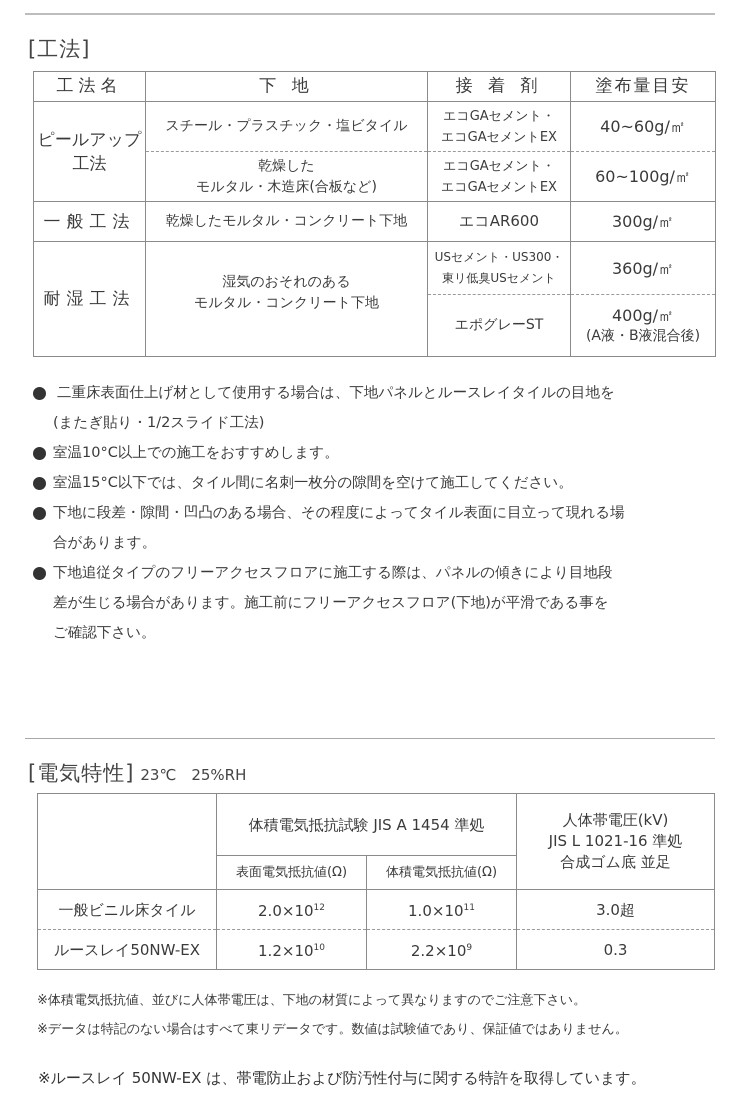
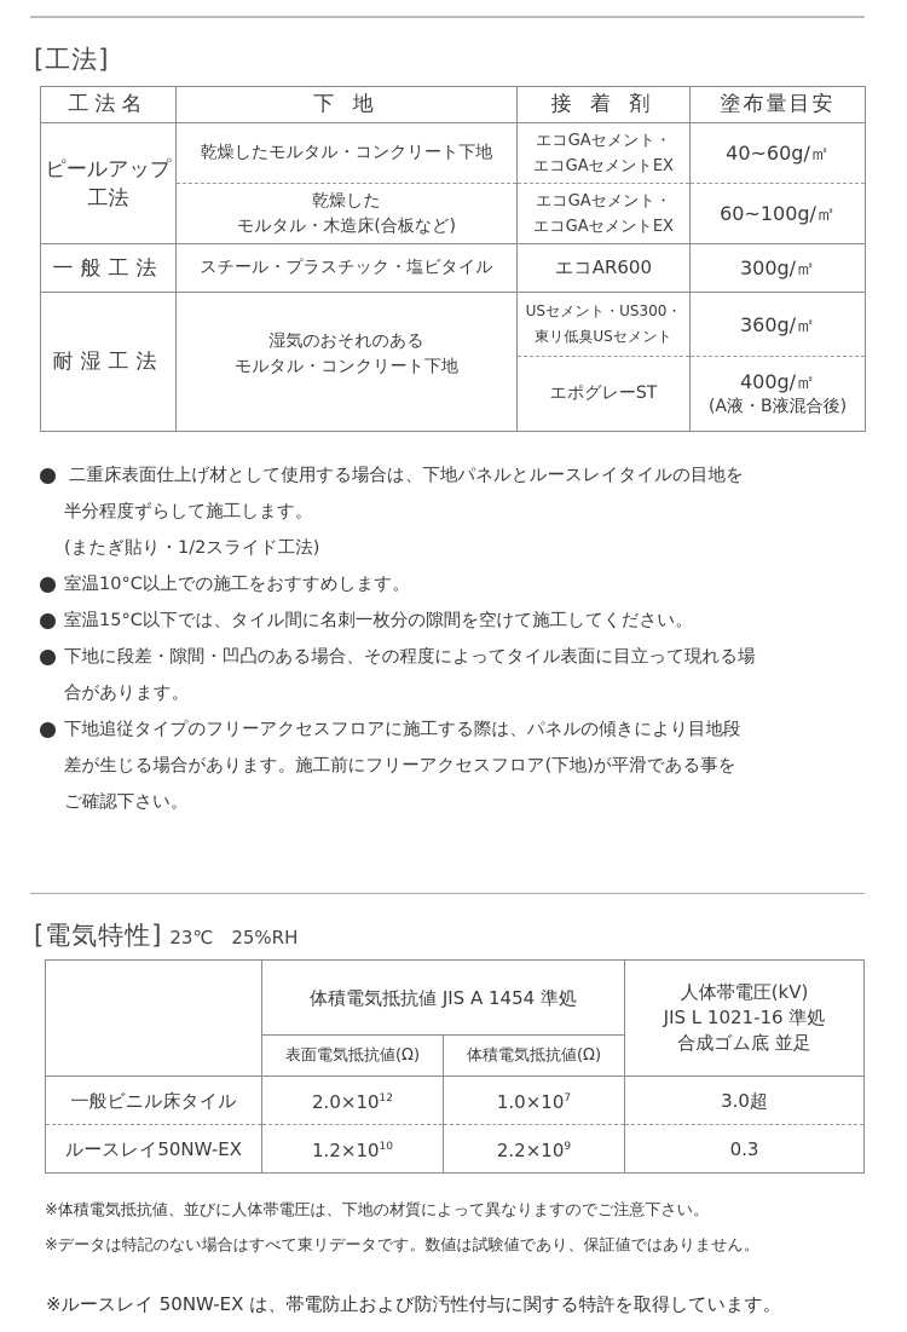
  [工法]
  工法名	下 地	接 着 剤	塗布量目安
- ピールアップ 工法	スチール・プラスチック・塩ビタイル	エコGAセメント・ エコGAセメントEX	40~60g/㎡
+ ピールアップ 工法	乾燥したモルタル・コンクリート下地	エコGAセメント・ エコGAセメントEX	40~60g/㎡
  乾燥した モルタル・木造床(合板など)	エコGAセメント・ エコGAセメントEX	60~100g/㎡
- 一般工法	乾燥したモルタル・コンクリート下地	エコAR600	300g/㎡
+ 一般工法	スチール・プラスチック・塩ビタイル	エコAR600	300g/㎡
  耐湿工法	湿気のおそれのある モルタル・コンクリート下地	USセメント・US300・ 東リ低臭USセメント	360g/㎡
  エポグレーST	400g/㎡ (A液・B液混合後)
  二重床表面仕上げ材として使用する場合は、下地パネルとルースレイタイルの目地を
+ 半分程度ずらして施工します。
  (またぎ貼り・1/2スライド工法)
  室温10°C以上での施工をおすすめします。
  室温15°C以下では、タイル間に名刺一枚分の隙間を空けて施工してください。
  下地に段差・隙間・凹凸のある場合、その程度によってタイル表面に目立って現れる場
  合があります。
  下地追従タイプのフリーアクセスフロアに施工する際は、パネルの傾きにより目地段
  差が生じる場合があります。施工前にフリーアクセスフロア(下地)が平滑である事を
  ご確認下さい。
  [電気特性] 23℃ 25%RH
- 	体積電気抵抗試験 JIS A 1454 準処	人体帯電圧(kV) JIS L 1021-16 準処 合成ゴム底 並足
+ 	体積電気抵抗値 JIS A 1454 準処	人体帯電圧(kV) JIS L 1021-16 準処 合成ゴム底 並足
  表面電気抵抗値(Ω)	体積電気抵抗値(Ω)
- 一般ビニル床タイル	2.0×1012	1.0×1011	3.0超
+ 一般ビニル床タイル	2.0×1012	1.0×107	3.0超
  ルースレイ50NW-EX	1.2×1010	2.2×109	0.3
  ※体積電気抵抗値、並びに人体帯電圧は、下地の材質によって異なりますのでご注意下さい。
  ※データは特記のない場合はすべて東リデータです。数値は試験値であり、保証値ではありません。
  ※ルースレイ 50NW-EX は、帯電防止および防汚性付与に関する特許を取得しています。
